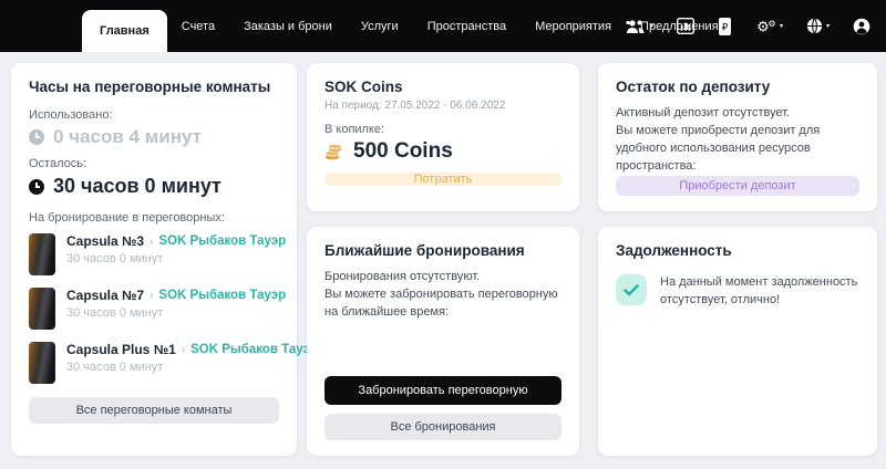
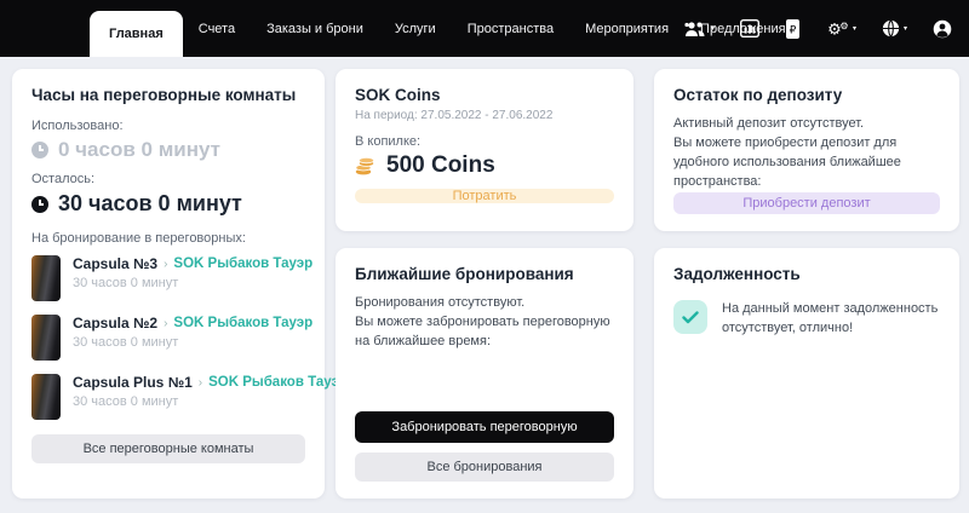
  Главная
  Счета
  Заказы и брони
  Услуги
  Пространства
  Мероприятия
  Предложения
  ₽
  ⚙
  ⚙
  Часы на переговорные комнаты
  Использовано:
- 0 часов 4 минут
+ 0 часов 0 минут
  Осталось:
  30 часов 0 минут
  На бронирование в переговорных:
  Capsula №3
  ›
  SOK Рыбаков Тауэр
  30 часов 0 минут
- Capsula №7
+ Capsula №2
  ›
  SOK Рыбаков Тауэр
  30 часов 0 минут
  Capsula Plus №1
  ›
  SOK Рыбаков Тау
  30 часов 0 минут
  Все переговорные комнаты
  SOK Coins
- На период: 27.05.2022 - 06.06.2022
+ На период: 27.05.2022 - 27.06.2022
  В копилке:
  500 Coins
  Потратить
  Ближайшие бронирования
  Бронирования отсутствуют.
  Вы можете забронировать переговорную на ближайшее время:
  Забронировать переговорную
  Все бронирования
  Остаток по депозиту
  Активный депозит отсутствует.
- Вы можете приобрести депозит для удобного использования ресурсов пространства:
+ Вы можете приобрести депозит для удобного использования ближайшее пространства:
  Приобрести депозит
  Задолженность
  На данный момент задолженность отсутствует, отлично!
